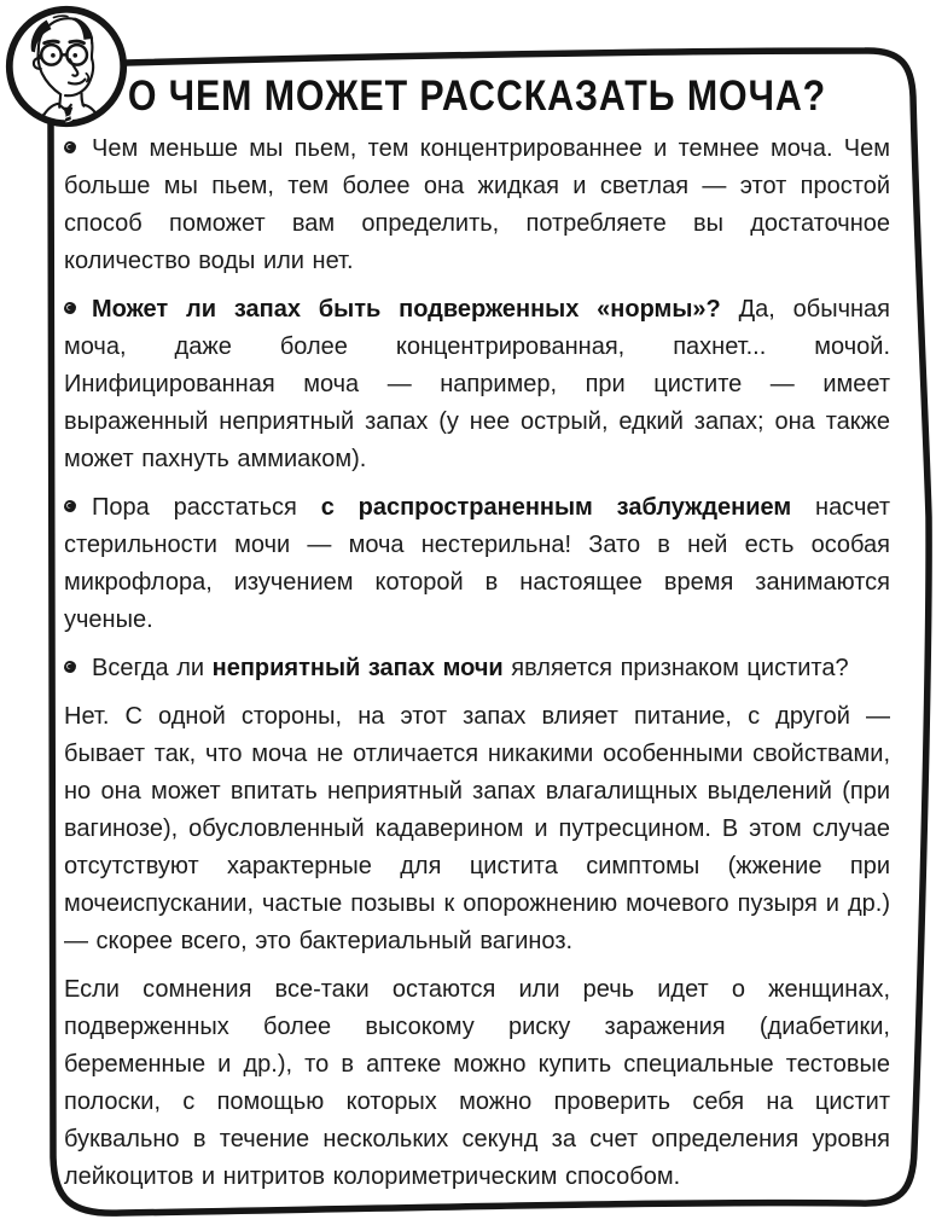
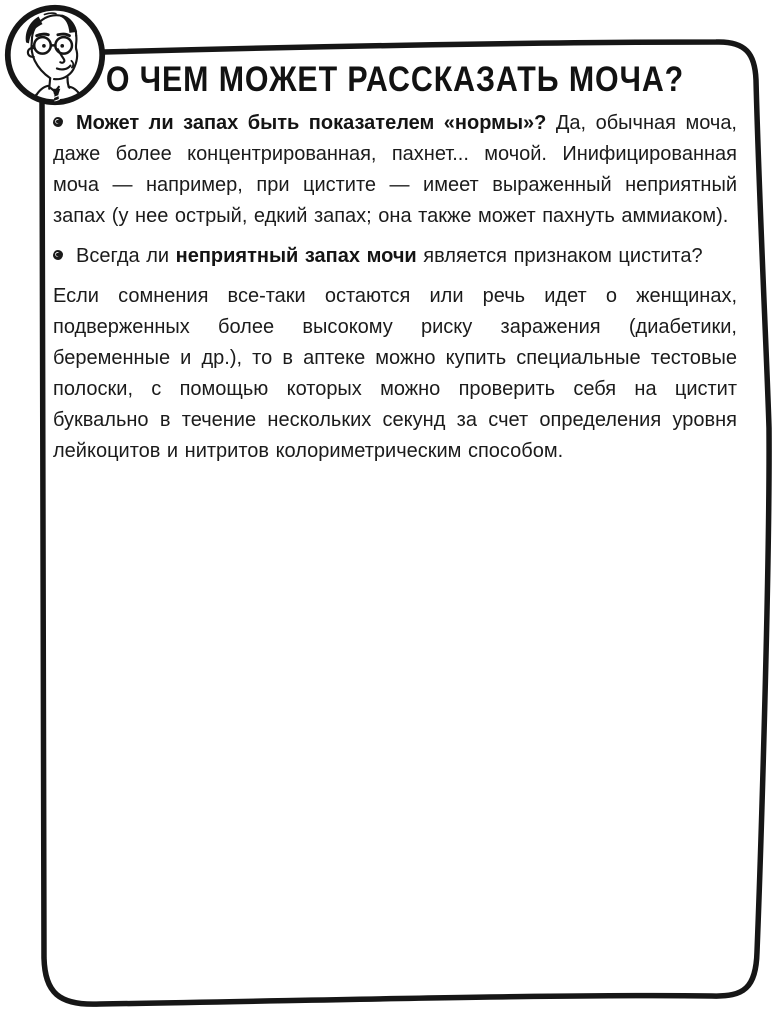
  О ЧЕМ МОЖЕТ РАССКАЗАТЬ МОЧА?
- Чем меньше мы пьем, тем концентрированнее и темнее моча. Чем больше мы пьем, тем более она жидкая и светлая — этот простой способ поможет вам определить, потребляете вы достаточное количество воды или нет.
- Может ли запах быть подверженных «нормы»? Да, обычная моча, даже более концентрированная, пахнет... мочой. Инифицированная моча — например, при цистите — имеет выраженный неприятный запах (у нее острый, едкий запах; она также может пахнуть аммиаком).
+ Может ли запах быть показателем «нормы»? Да, обычная моча, даже более концентрированная, пахнет... мочой. Инифицированная моча — например, при цистите — имеет выраженный неприятный запах (у нее острый, едкий запах; она также может пахнуть аммиаком).
- Пора расстаться с распространенным заблуждением насчет стерильности мочи — моча нестерильна! Зато в ней есть особая микрофлора, изучением которой в настоящее время занимаются ученые.
  Всегда ли неприятный запах мочи является признаком цистита?
- Нет. С одной стороны, на этот запах влияет питание, с другой — бывает так, что моча не отличается никакими особенными свойствами, но она может впитать неприятный запах влагалищных выделений (при вагинозе), обусловленный кадаверином и путресцином. В этом случае отсутствуют характерные для цистита симптомы (жжение при мочеиспускании, частые позывы к опорожнению мочевого пузыря и др.) — скорее всего, это бактериальный вагиноз.
  Если сомнения все-таки остаются или речь идет о женщинах, подверженных более высокому риску заражения (диабетики, беременные и др.), то в аптеке можно купить специальные тестовые полоски, с помощью которых можно проверить себя на цистит буквально в течение нескольких секунд за счет определения уровня лейкоцитов и нитритов колориметрическим способом.
